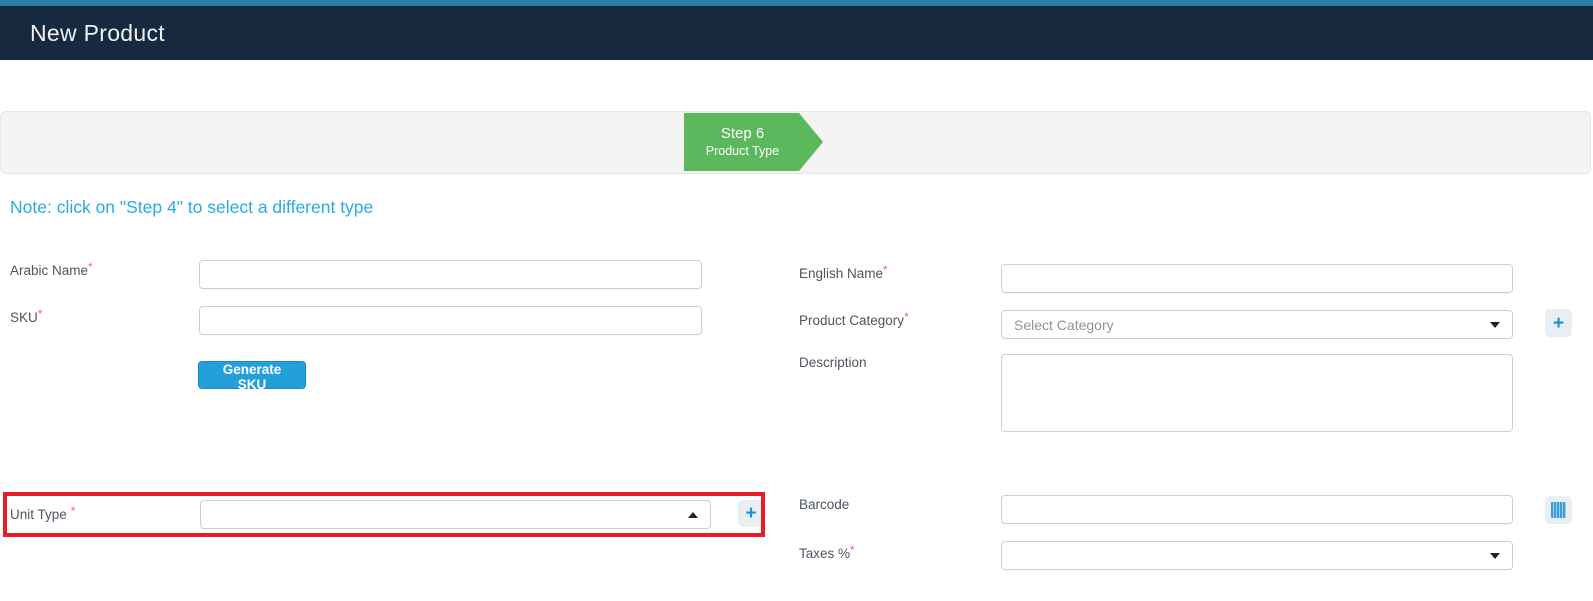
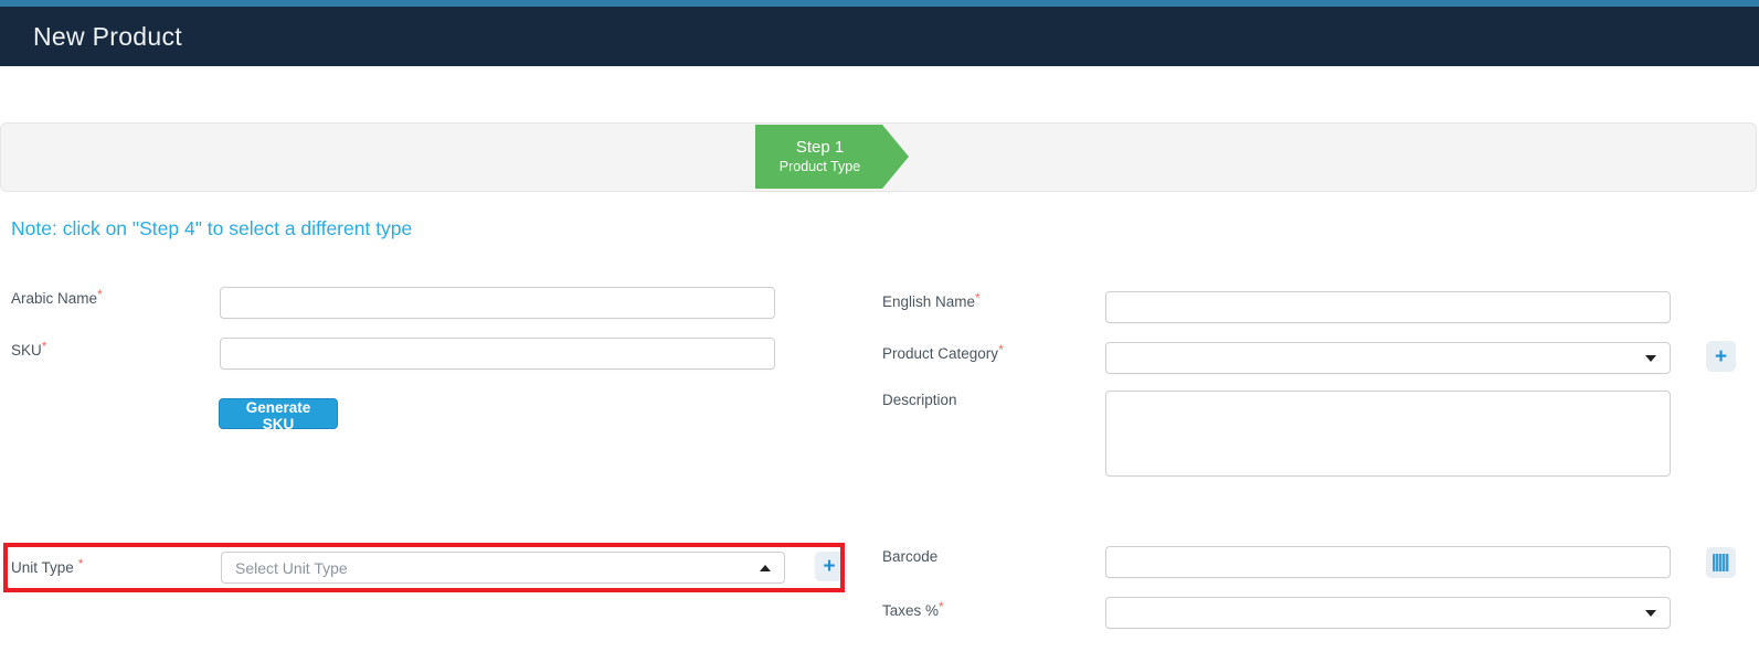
  New Product
- Step 6
+ Step 1
  Product Type
  Note: click on "Step 4" to select a different type
  Arabic Name*
  SKU*
  Generate SKU
  Unit Type *
+ Select Unit Type
  +
  English Name*
  Product Category*
- Select Category
  +
  Description
  Barcode
  Taxes %*
